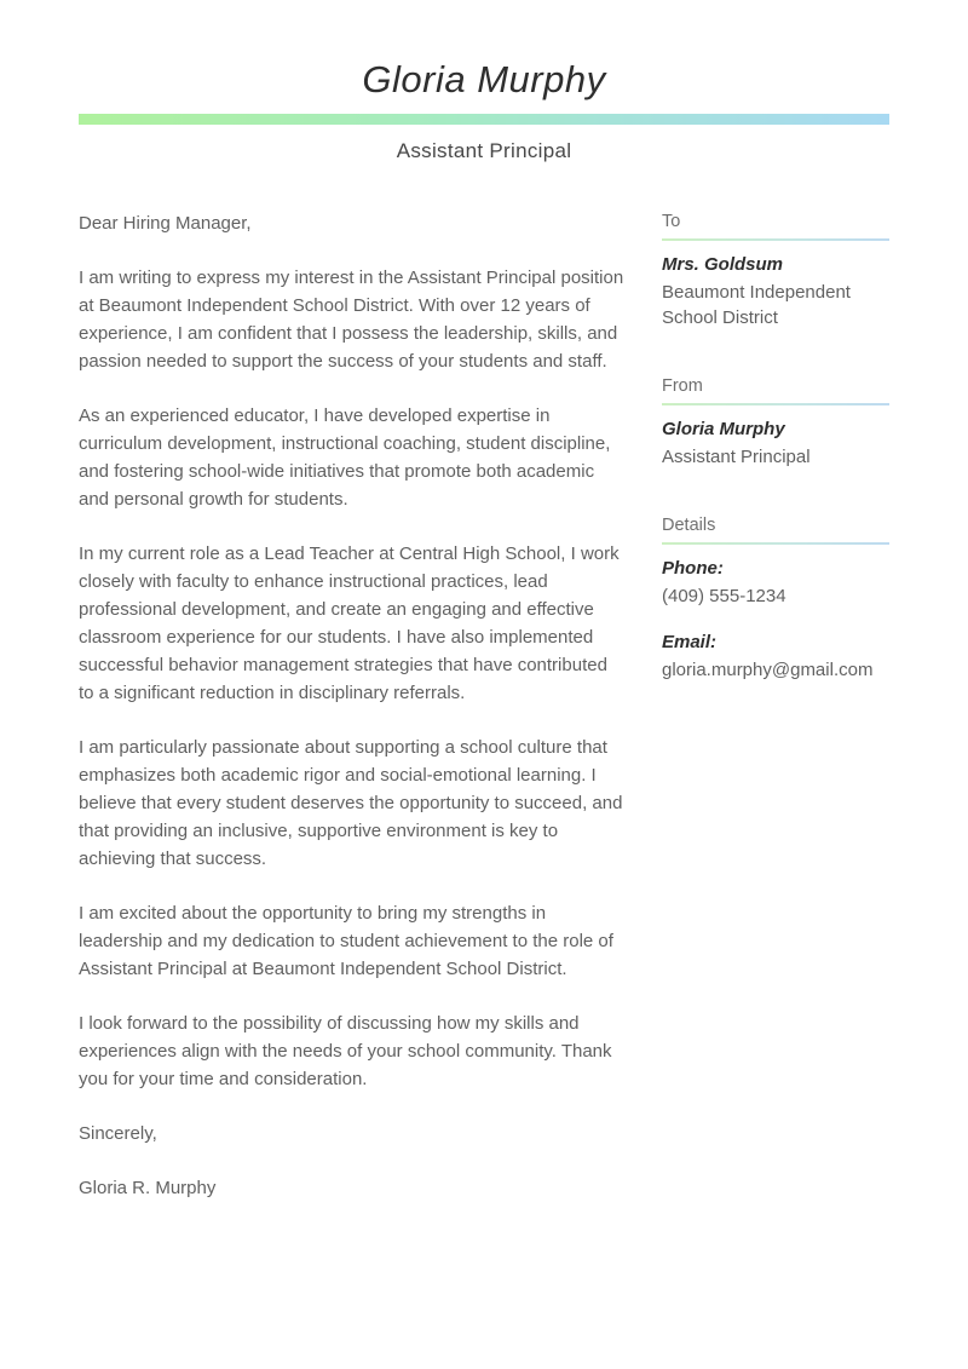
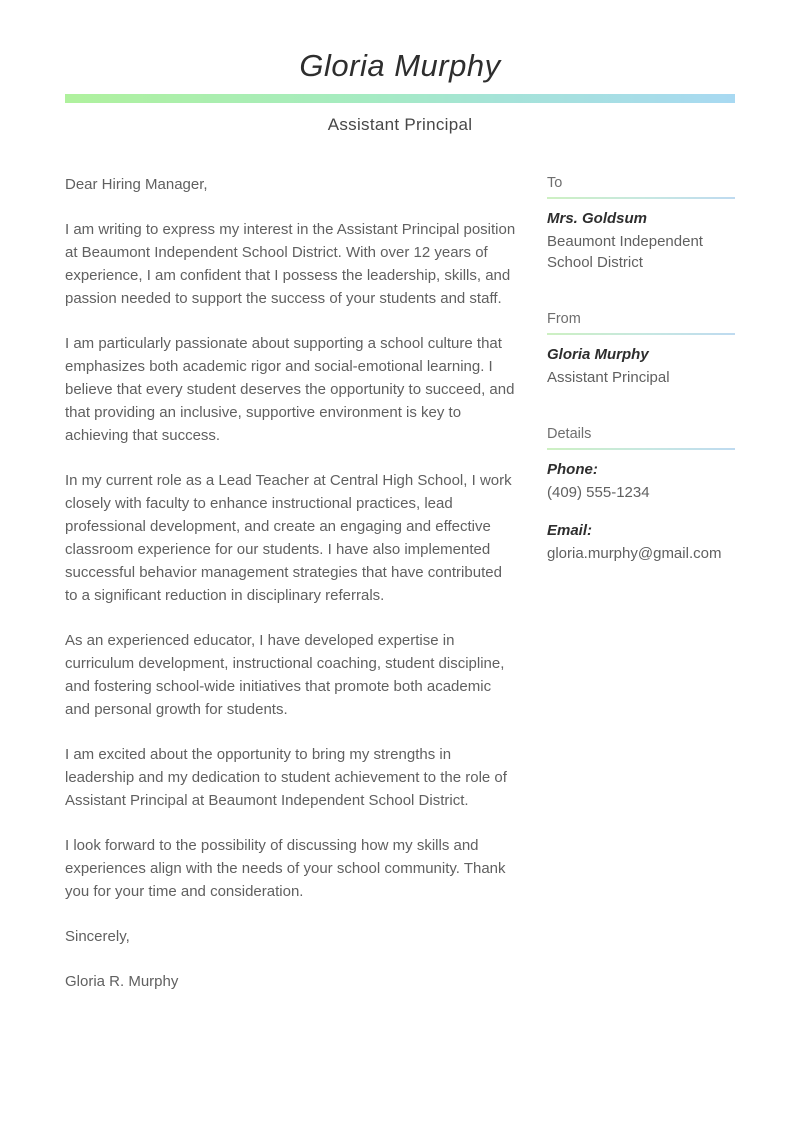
  Gloria Murphy
  Assistant Principal
  Dear Hiring Manager,
  I am writing to express my interest in the Assistant Principal position at Beaumont Independent School District. With over 12 years of experience, I am confident that I possess the leadership, skills, and passion needed to support the success of your students and staff.
- As an experienced educator, I have developed expertise in curriculum development, instructional coaching, student discipline, and fostering school-wide initiatives that promote both academic and personal growth for students.
+ I am particularly passionate about supporting a school culture that emphasizes both academic rigor and social-emotional learning. I believe that every student deserves the opportunity to succeed, and that providing an inclusive, supportive environment is key to achieving that success.
  In my current role as a Lead Teacher at Central High School, I work closely with faculty to enhance instructional practices, lead professional development, and create an engaging and effective classroom experience for our students. I have also implemented successful behavior management strategies that have contributed to a significant reduction in disciplinary referrals.
- I am particularly passionate about supporting a school culture that emphasizes both academic rigor and social-emotional learning. I believe that every student deserves the opportunity to succeed, and that providing an inclusive, supportive environment is key to achieving that success.
+ As an experienced educator, I have developed expertise in curriculum development, instructional coaching, student discipline, and fostering school-wide initiatives that promote both academic and personal growth for students.
  I am excited about the opportunity to bring my strengths in leadership and my dedication to student achievement to the role of Assistant Principal at Beaumont Independent School District.
  I look forward to the possibility of discussing how my skills and experiences align with the needs of your school community. Thank you for your time and consideration.
  Sincerely,
  Gloria R. Murphy
  To
  Mrs. Goldsum
  Beaumont Independent School District
  From
  Gloria Murphy
  Assistant Principal
  Details
  Phone:
  (409) 555-1234
  Email:
  gloria.murphy@gmail.com
